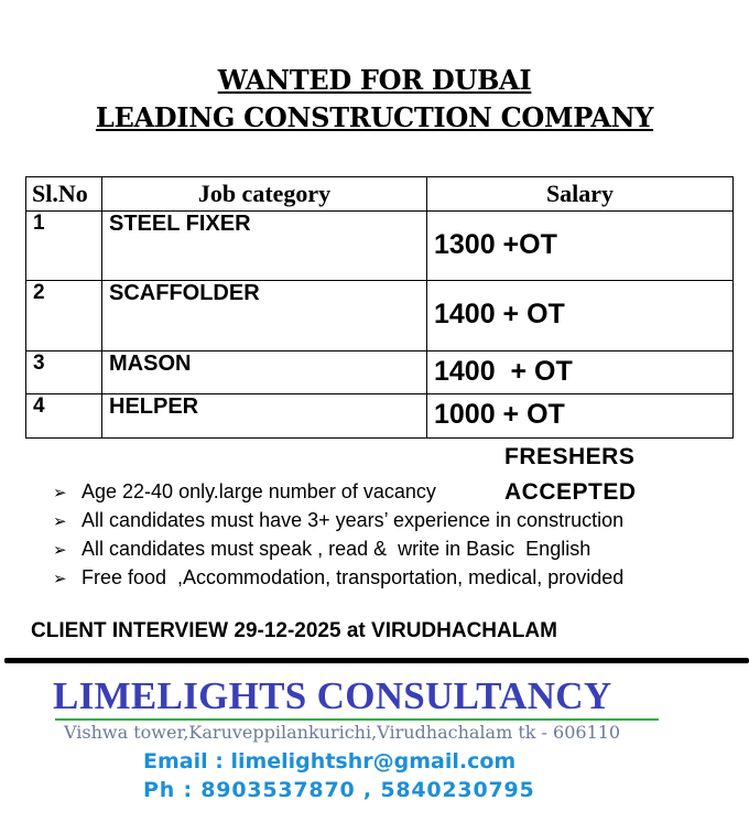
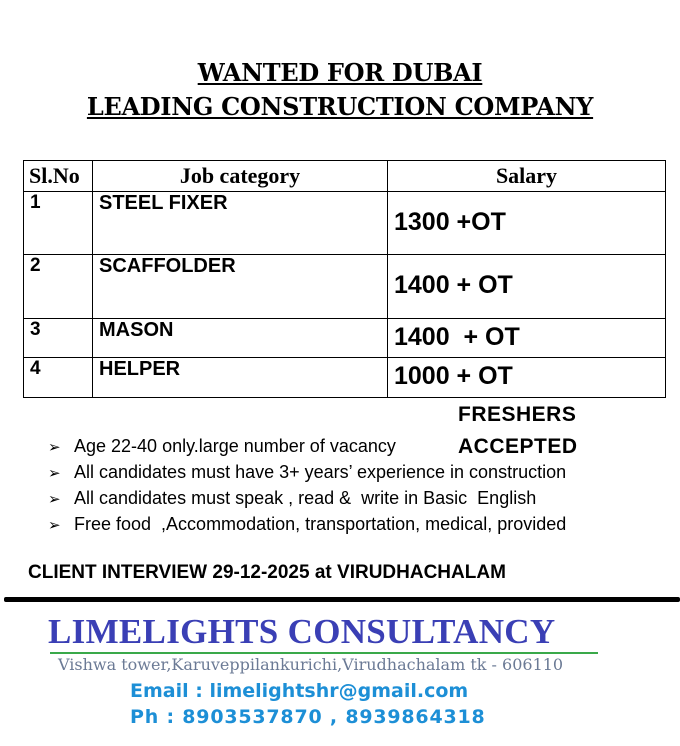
  WANTED FOR DUBAI
  LEADING CONSTRUCTION COMPANY
  Sl.No	Job category	Salary
  1	STEEL FIXER	1300 +OT
  2	SCAFFOLDER	1400 + OT
  3	MASON	1400 + OT
  4	HELPER	1000 + OT
  FRESHERS
  ACCEPTED
  ➢ Age 22-40 only.large number of vacancy
  ➢ All candidates must have 3+ years’ experience in construction
  ➢ All candidates must speak , read & write in Basic English
  ➢ Free food ,Accommodation, transportation, medical, provided
  CLIENT INTERVIEW 29-12-2025 at VIRUDHACHALAM
  LIMELIGHTS CONSULTANCY
  Vishwa tower,Karuveppilankurichi,Virudhachalam tk - 606110
  Email : limelightshr@gmail.com
- Ph : 8903537870 , 5840230795
+ Ph : 8903537870 , 8939864318
